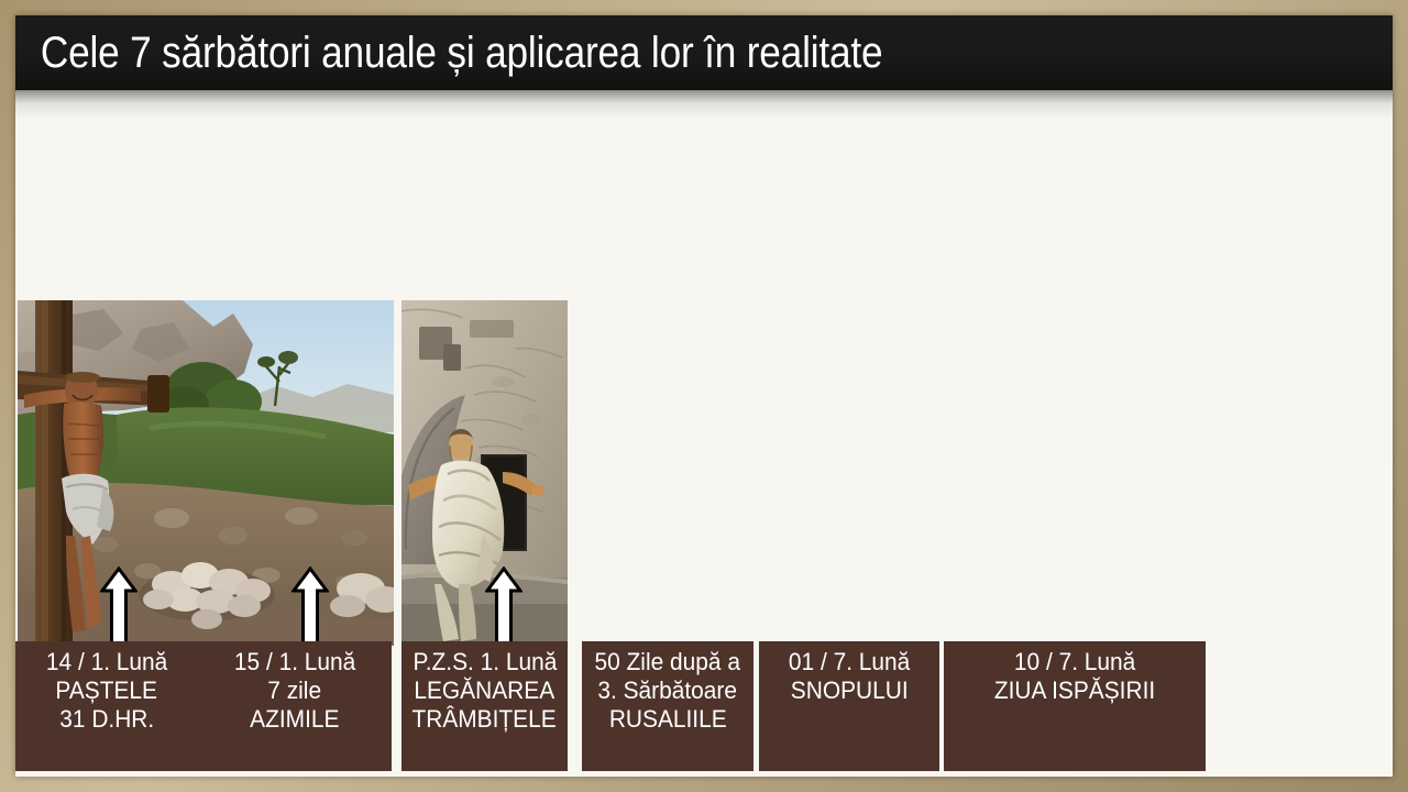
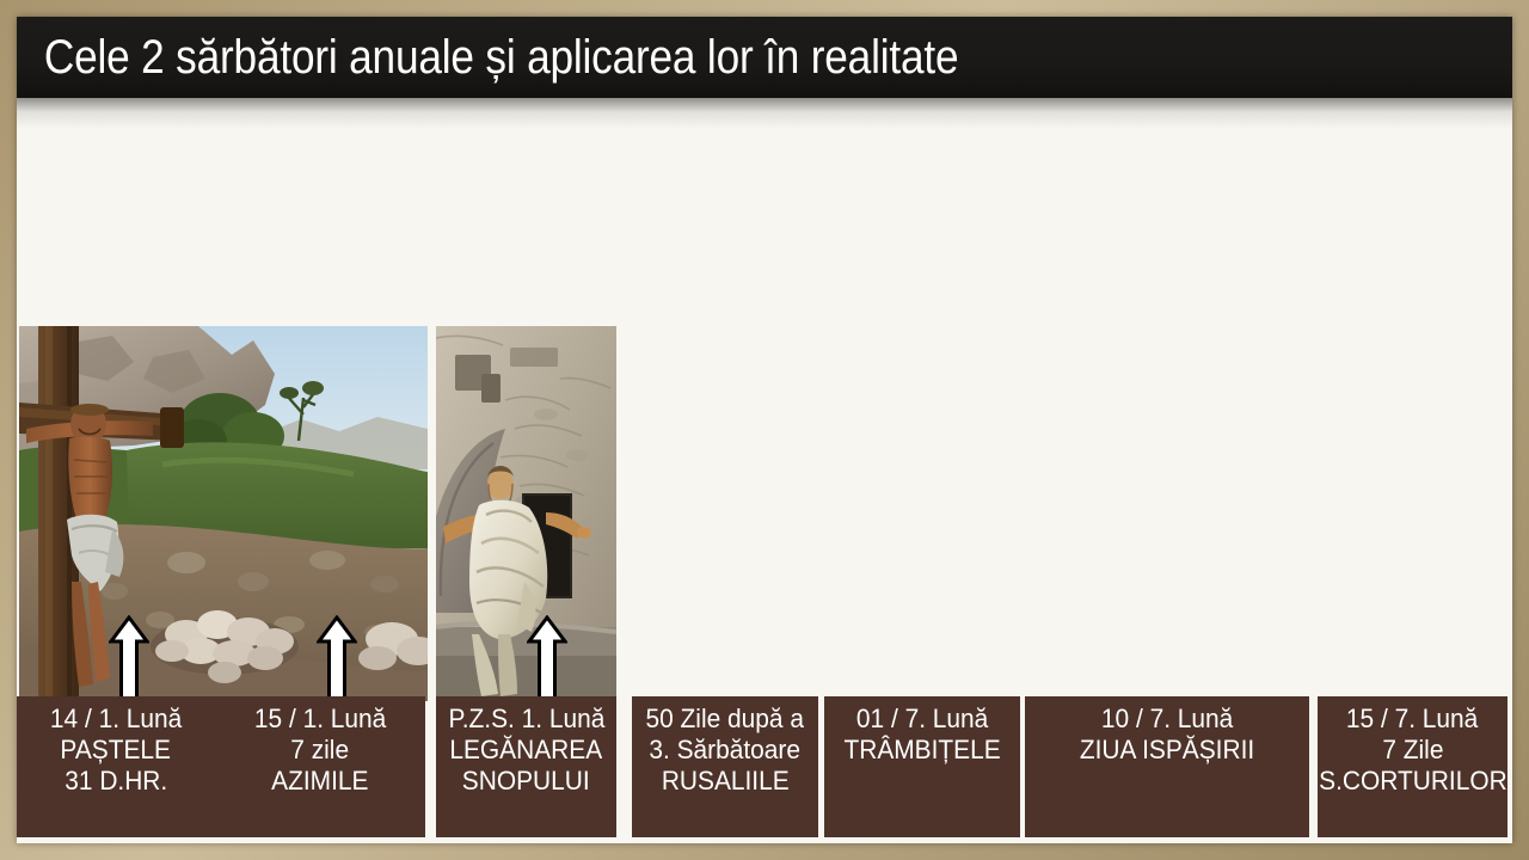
- Cele 7 sărbători anuale și aplicarea lor în realitate
+ Cele 2 sărbători anuale și aplicarea lor în realitate
  14 / 1. Lună
  PAȘTELE
  31 D.HR.
  15 / 1. Lună
  7 zile
  AZIMILE
  P.Z.S. 1. Lună
  LEGĂNAREA
- TRÂMBIȚELE
+ SNOPULUI
  50 Zile după a
  3. Sărbătoare
  RUSALIILE
  01 / 7. Lună
- SNOPULUI
+ TRÂMBIȚELE
  10 / 7. Lună
  ZIUA ISPĂȘIRII
+ 15 / 7. Lună
+ 7 Zile
+ S.CORTURILOR
